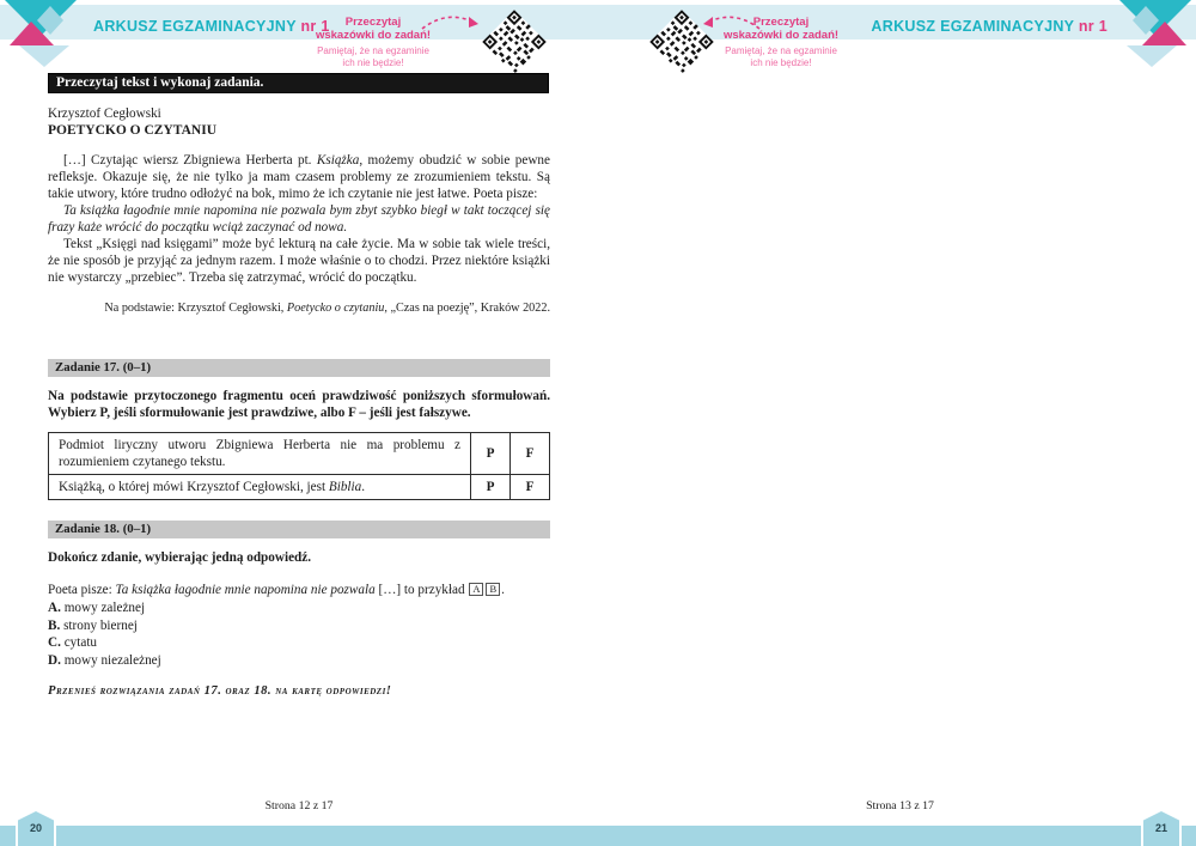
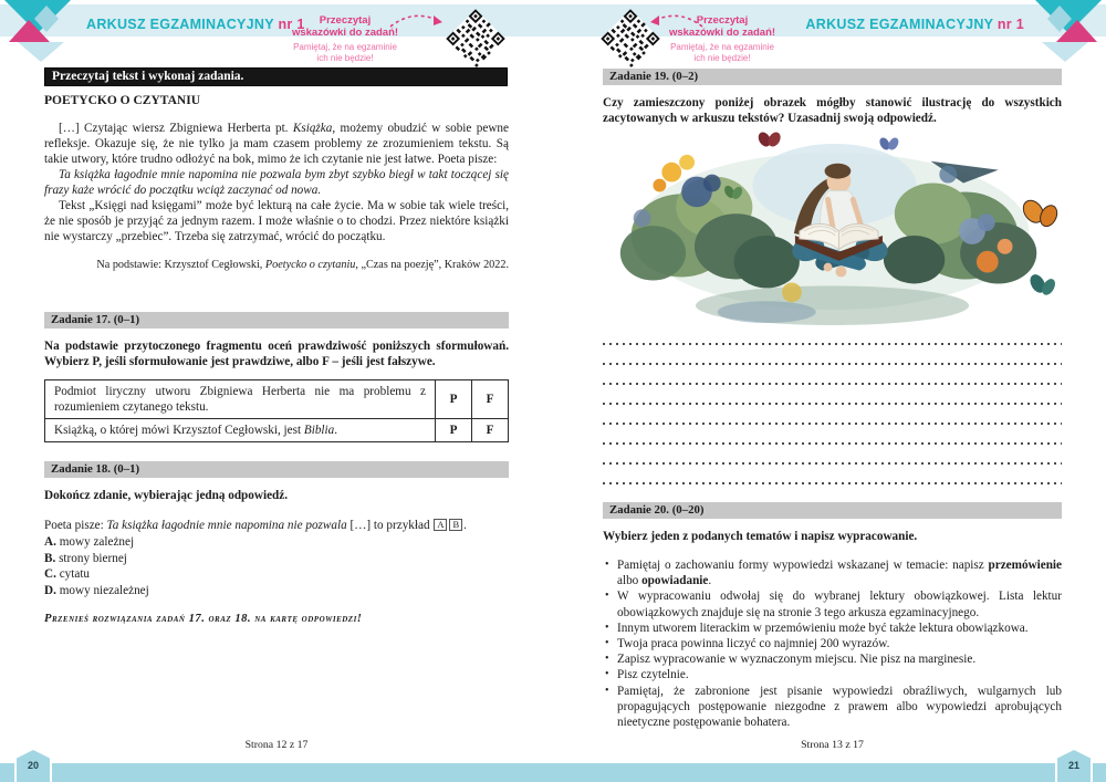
  ARKUSZ EGZAMINACYJNY nr 1
  ARKUSZ EGZAMINACYJNY nr 1
  Przeczytaj
  wskazówki do zadań!
  Pamiętaj, że na egzaminie
  ich nie będzie!
  Przeczytaj
  wskazówki do zadań!
  Pamiętaj, że na egzaminie
  ich nie będzie!
  Przeczytaj tekst i wykonaj zadania.
- Krzysztof Cegłowski
  POETYCKO O CZYTANIU
  […] Czytając wiersz Zbigniewa Herberta pt. Książka, możemy obudzić w sobie pewne refleksje. Okazuje się, że nie tylko ja mam czasem problemy ze zrozumieniem tekstu. Są takie utwory, które trudno odłożyć na bok, mimo że ich czytanie nie jest łatwe. Poeta pisze:
  Ta książka łagodnie mnie napomina nie pozwala bym zbyt szybko biegł w takt toczącej się frazy każe wrócić do początku wciąż zaczynać od nowa.
  Tekst „Księgi nad księgami” może być lekturą na całe życie. Ma w sobie tak wiele treści, że nie sposób je przyjąć za jednym razem. I może właśnie o to chodzi. Przez niektóre książki nie wystarczy „przebiec”. Trzeba się zatrzymać, wrócić do początku.
  Na podstawie: Krzysztof Cegłowski, Poetycko o czytaniu, „Czas na poezję”, Kraków 2022.
  Zadanie 17. (0–1)
  Na podstawie przytoczonego fragmentu oceń prawdziwość poniższych sformułowań. Wybierz P, jeśli sformułowanie jest prawdziwe, albo F – jeśli jest fałszywe.
  Podmiot liryczny utworu Zbigniewa Herberta nie ma problemu z rozumieniem czytanego tekstu.	P	F
  Książką, o której mówi Krzysztof Cegłowski, jest Biblia.	P	F
  Zadanie 18. (0–1)
  Dokończ zdanie, wybierając jedną odpowiedź.
  Poeta pisze: Ta książka łagodnie mnie napomina nie pozwala […] to przykład A B .
  A. mowy zależnej
  B. strony biernej
  C. cytatu
  D. mowy niezależnej
  Przenieś rozwiązania zadań 17. oraz 18. na kartę odpowiedzi!
+ Zadanie 19. (0–2)
+ Czy zamieszczony poniżej obrazek mógłby stanowić ilustrację do wszystkich zacytowanych w arkuszu tekstów? Uzasadnij swoją odpowiedź.
+ Zadanie 20. (0–20)
+ Wybierz jeden z podanych tematów i napisz wypracowanie.
+ Pamiętaj o zachowaniu formy wypowiedzi wskazanej w temacie: napisz przemówienie albo opowiadanie.
+ W wypracowaniu odwołaj się do wybranej lektury obowiązkowej. Lista lektur obowiązkowych znajduje się na stronie 3 tego arkusza egzaminacyjnego.
+ Innym utworem literackim w przemówieniu może być także lektura obowiązkowa.
+ Twoja praca powinna liczyć co najmniej 200 wyrazów.
+ Zapisz wypracowanie w wyznaczonym miejscu. Nie pisz na marginesie.
+ Pisz czytelnie.
+ Pamiętaj, że zabronione jest pisanie wypowiedzi obraźliwych, wulgarnych lub propagujących postępowanie niezgodne z prawem albo wypowiedzi aprobujących nieetyczne postępowanie bohatera.
  Strona 12 z 17
  Strona 13 z 17
  20
  21
